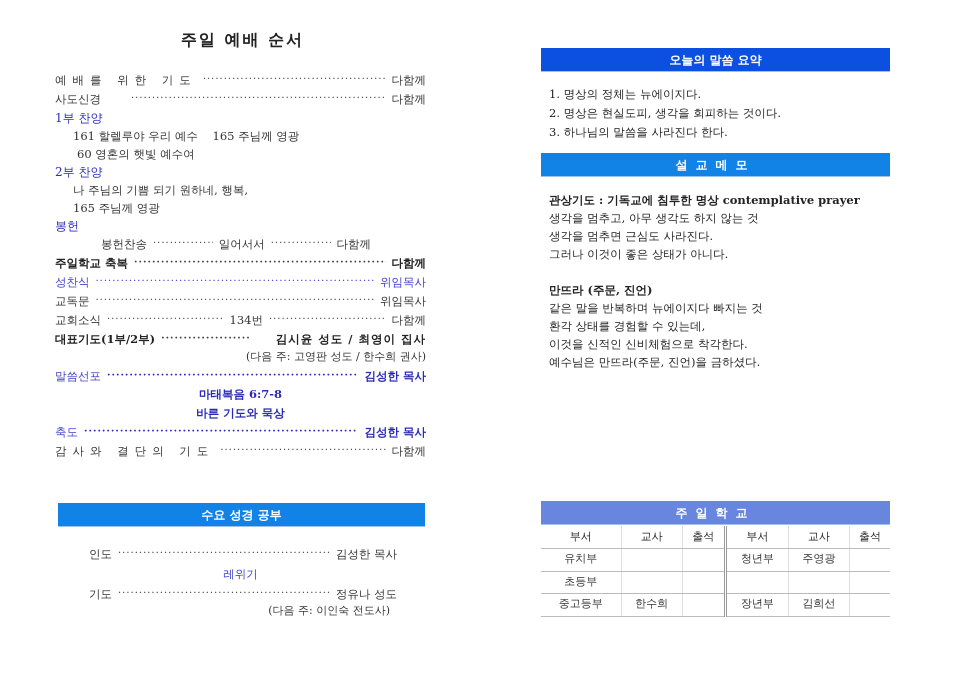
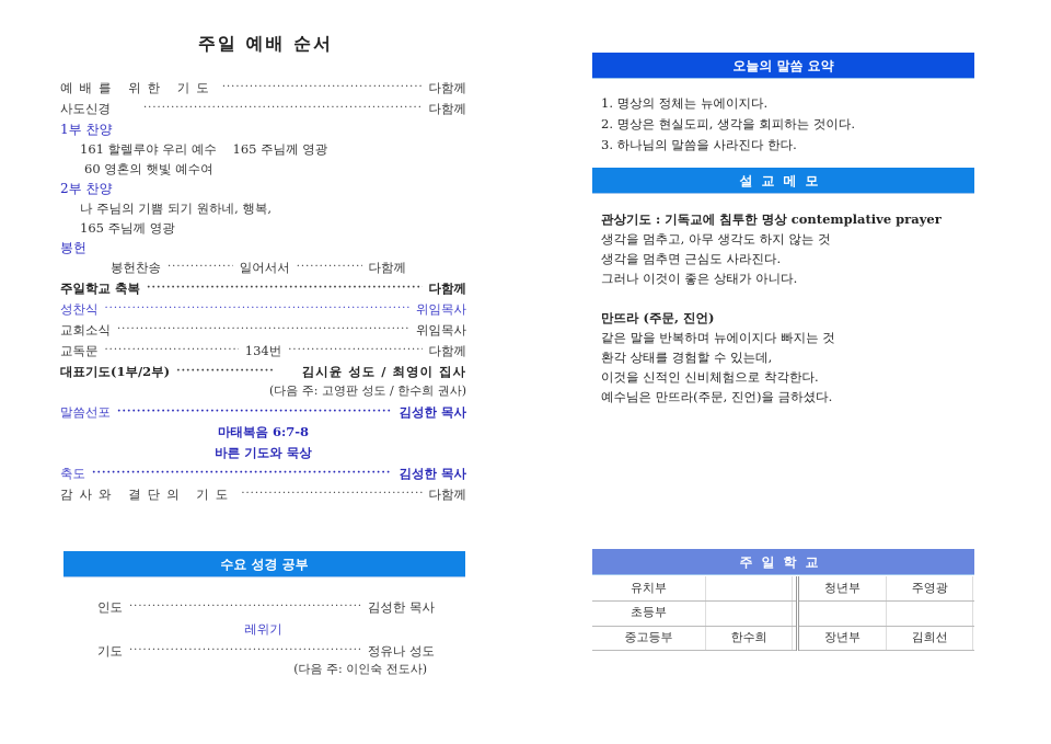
  주일 예배 순서
  예배를 위한 기도
  다함께
  사도신경
  다함께
  1부 찬양
  161 할렐루야 우리 예수 165 주님께 영광
  60 영혼의 햇빛 예수여
  2부 찬양
  나 주님의 기쁨 되기 원하네, 행복,
  165 주님께 영광
  봉헌
  봉헌찬송
  일어서서
  다함께
  주일학교 축복
  다함께
  성찬식
  위임목사
- 교독문
+ 교회소식
  위임목사
- 교회소식
+ 교독문
  134번
  다함께
  대표기도(1부/2부)
  김시윤 성도 / 최영이 집사
  (다음 주: 고영판 성도 / 한수희 권사)
  말씀선포
  김성한 목사
  마태복음 6:7-8
  바른 기도와 묵상
  축도
  김성한 목사
  감사와 결단의 기도
  다함께
  수요 성경 공부
  인도
  김성한 목사
  레위기
  기도
  정유나 성도
  (다음 주: 이인숙 전도사)
  오늘의 말씀 요약
  1. 명상의 정체는 뉴에이지다.
  2. 명상은 현실도피, 생각을 회피하는 것이다.
  3. 하나님의 말씀을 사라진다 한다.
  설교메모
  관상기도 : 기독교에 침투한 명상 contemplative prayer
  생각을 멈추고, 아무 생각도 하지 않는 것
  생각을 멈추면 근심도 사라진다.
  그러나 이것이 좋은 상태가 아니다.
  만뜨라 (주문, 진언)
  같은 말을 반복하며 뉴에이지다 빠지는 것
  환각 상태를 경험할 수 있는데,
  이것을 신적인 신비체험으로 착각한다.
  예수님은 만뜨라(주문, 진언)을 금하셨다.
  주일학교
- 부서	교사	출석	부서	교사	출석
  유치부			청년부	주영광
  초등부
  중고등부	한수희		장년부	김희선
